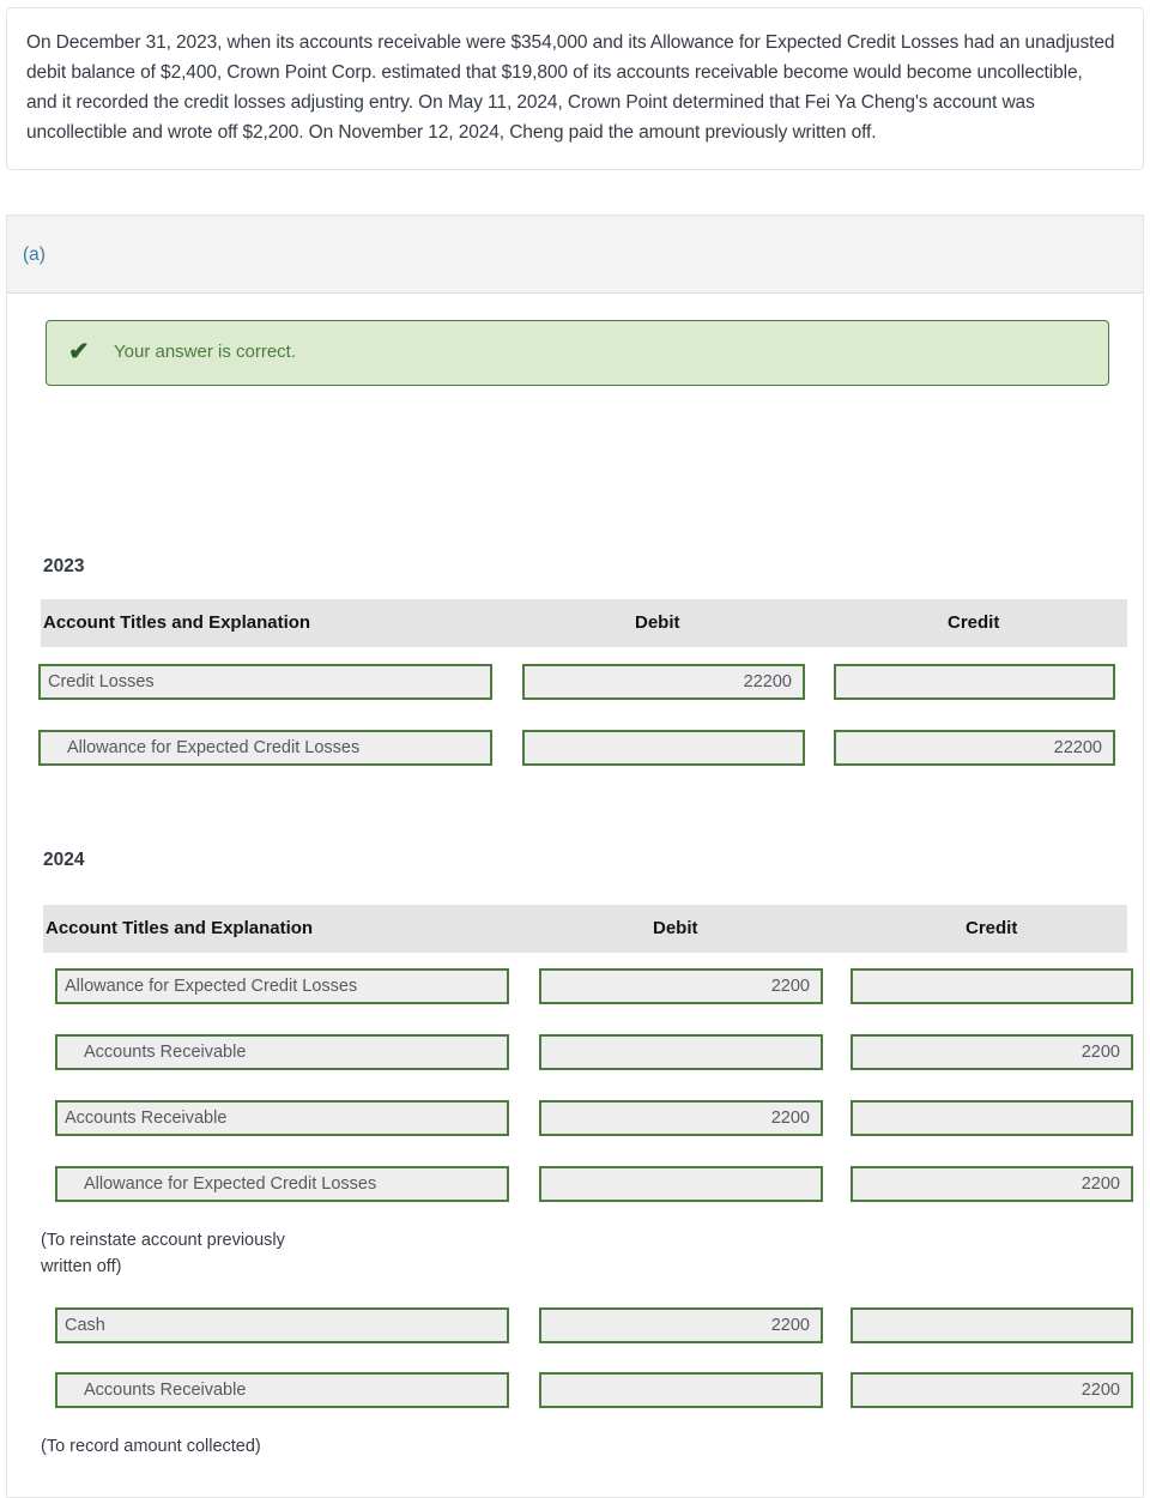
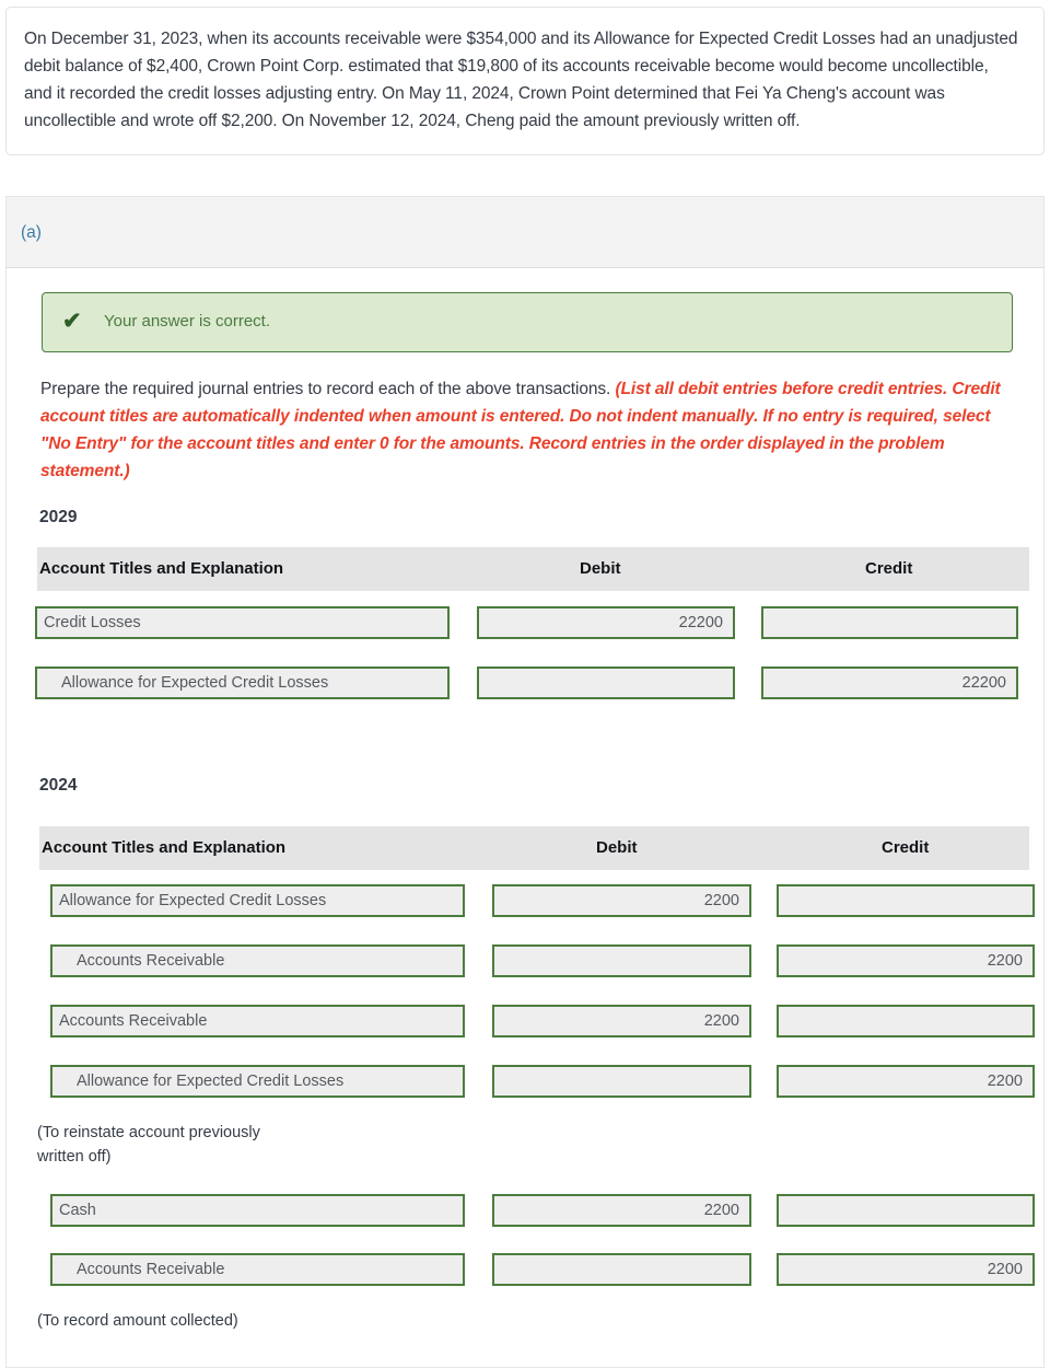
  On December 31, 2023, when its accounts receivable were $354,000 and its Allowance for Expected Credit Losses had an unadjusted debit balance of $2,400, Crown Point Corp. estimated that $19,800 of its accounts receivable become would become uncollectible, and it recorded the credit losses adjusting entry. On May 11, 2024, Crown Point determined that Fei Ya Cheng's account was uncollectible and wrote off $2,200. On November 12, 2024, Cheng paid the amount previously written off.
  (a)
  ✔
  Your answer is correct.
+ Prepare the required journal entries to record each of the above transactions. (List all debit entries before credit entries. Credit account titles are automatically indented when amount is entered. Do not indent manually. If no entry is required, select "No Entry" for the account titles and enter 0 for the amounts. Record entries in the order displayed in the problem statement.)
- 2023
+ 2029
  Account Titles and Explanation
  Debit
  Credit
  Credit Losses
  22200
  Allowance for Expected Credit Losses
  22200
  2024
  Account Titles and Explanation
  Debit
  Credit
  Allowance for Expected Credit Losses
  2200
  Accounts Receivable
  2200
  Accounts Receivable
  2200
  Allowance for Expected Credit Losses
  2200
  (To reinstate account previously
  written off)
  Cash
  2200
  Accounts Receivable
  2200
  (To record amount collected)
